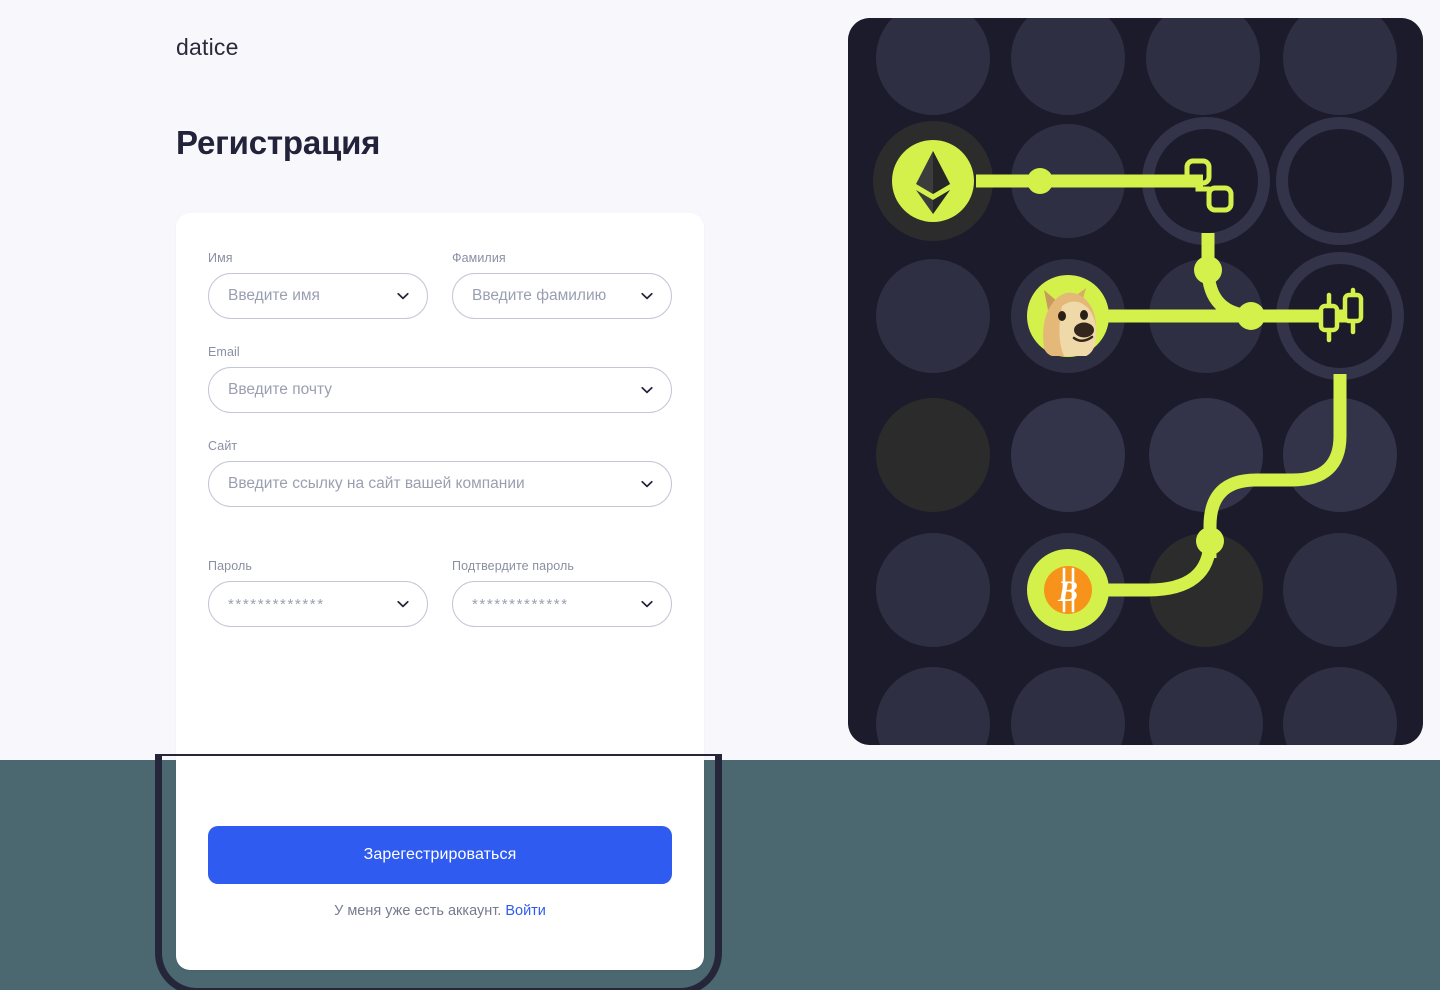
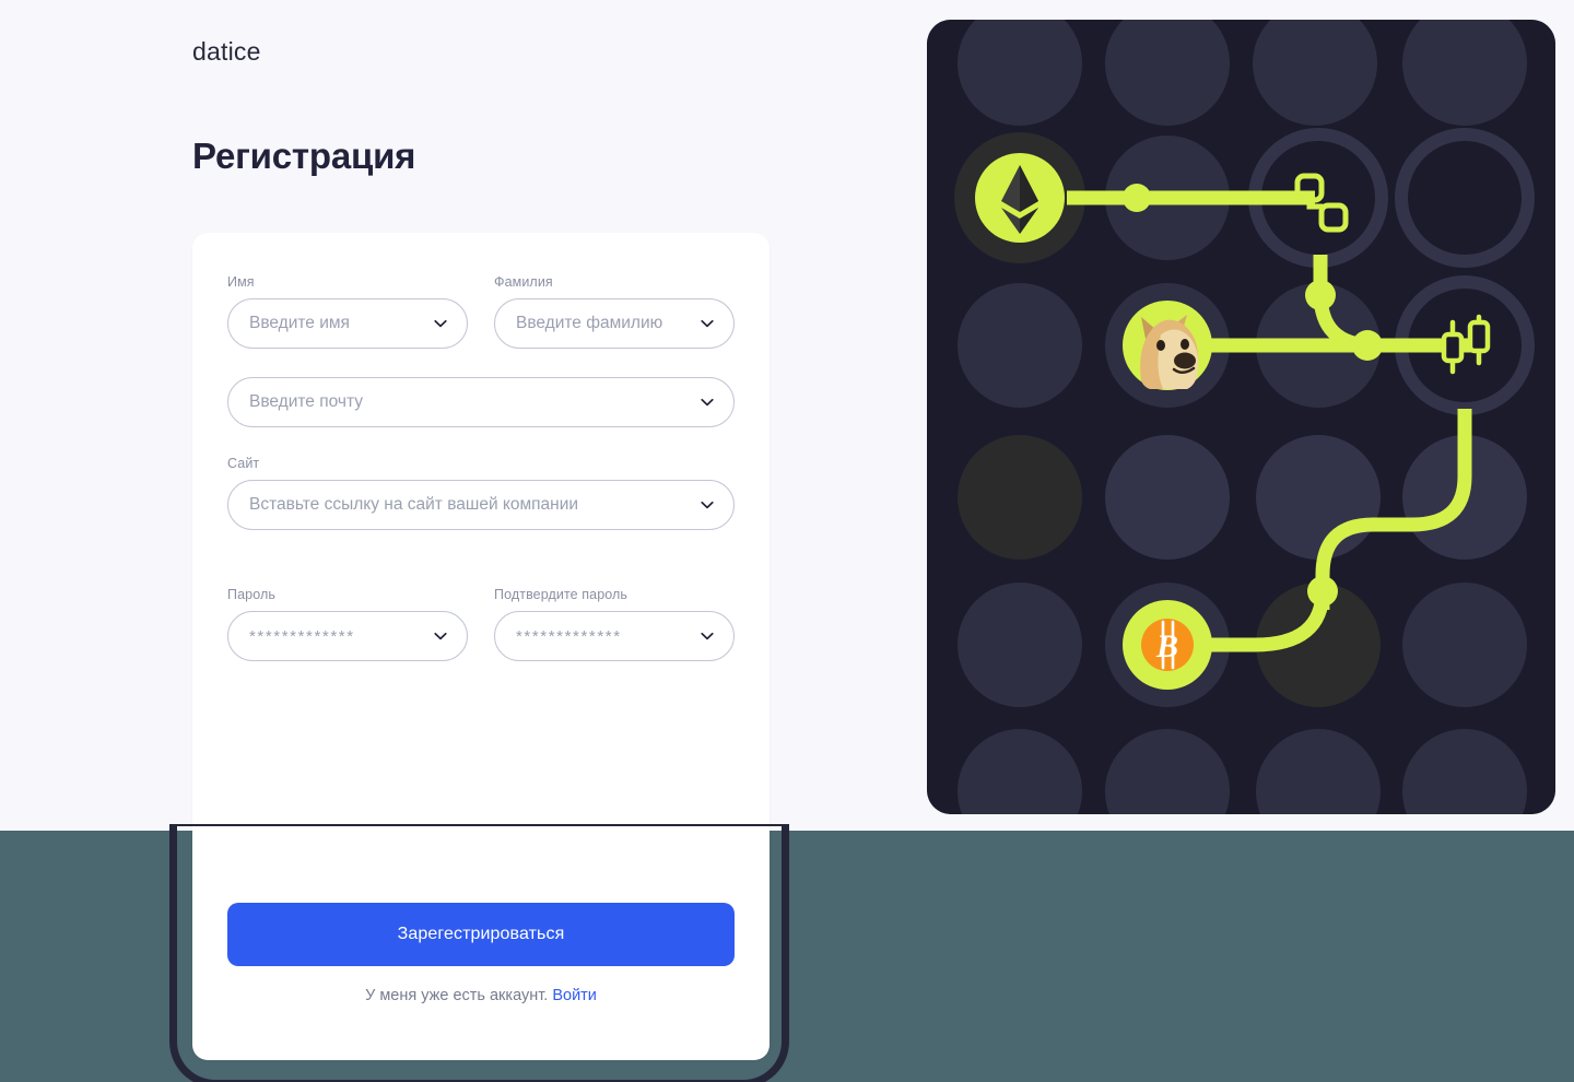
  datice
  Регистрация
  Имя
  Введите имя
  Фамилия
  Введите фамилию
- Email
  Введите почту
  Сайт
- Введите ссылку на сайт вашей компании
+ Вставьте ссылку на сайт вашей компании
  Пароль
  *************
  Подтвердите пароль
  *************
  B
